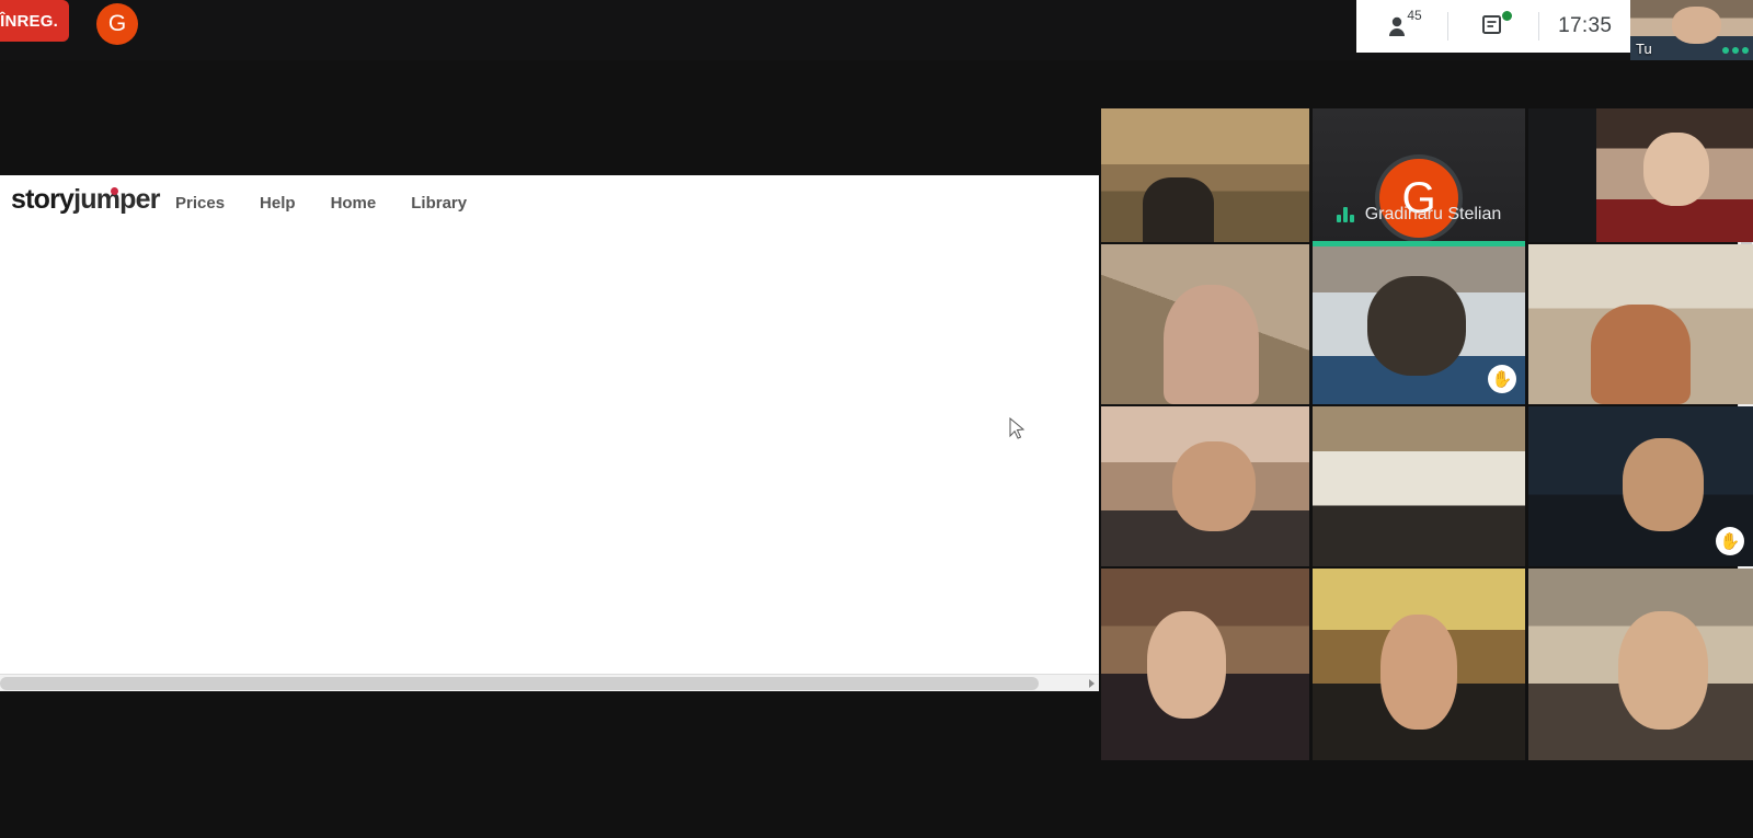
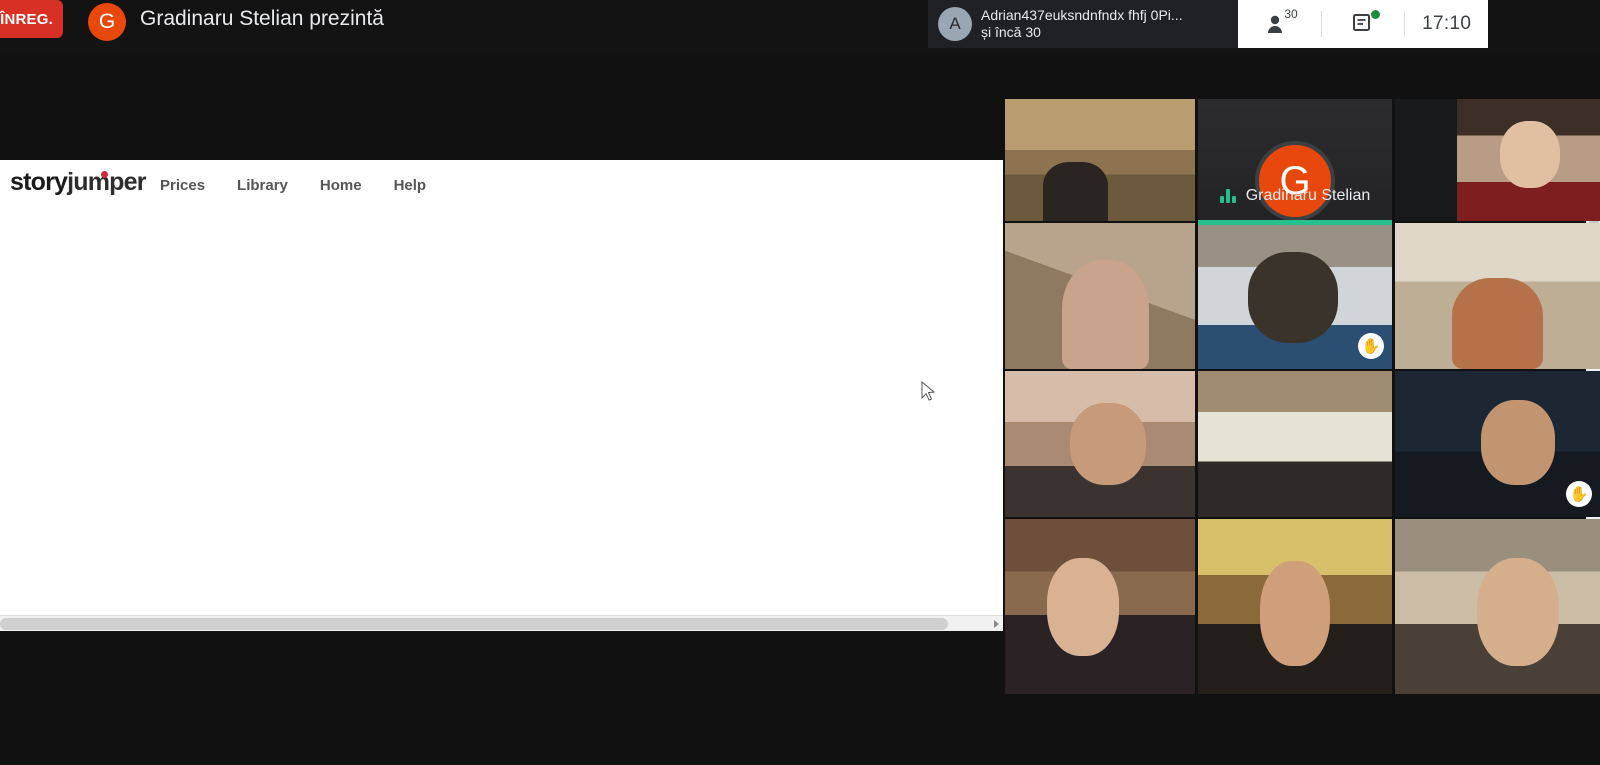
  ÎNREG.
  G
+ Gradinaru Stelian prezintă
+ A
+ Adrian437euksndnfndx fhfj 0Pi...
+ și încă 30
- 45
+ 30
- 17:35
+ 17:10
- Tu
  storyjumper
  Prices
- Help
+ Library
  Home
- Library
+ Help
  ✋
  ✋
  G
  Gradinaru Stelian
